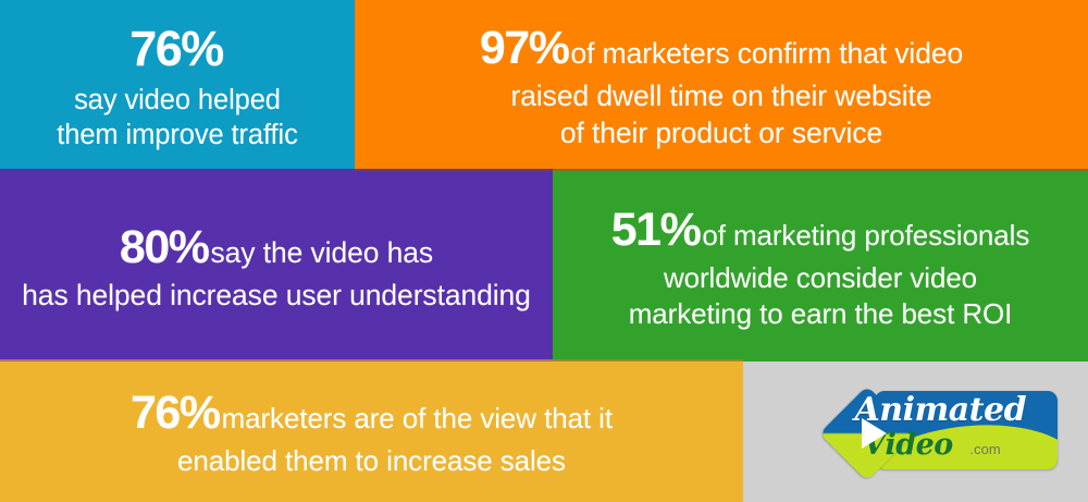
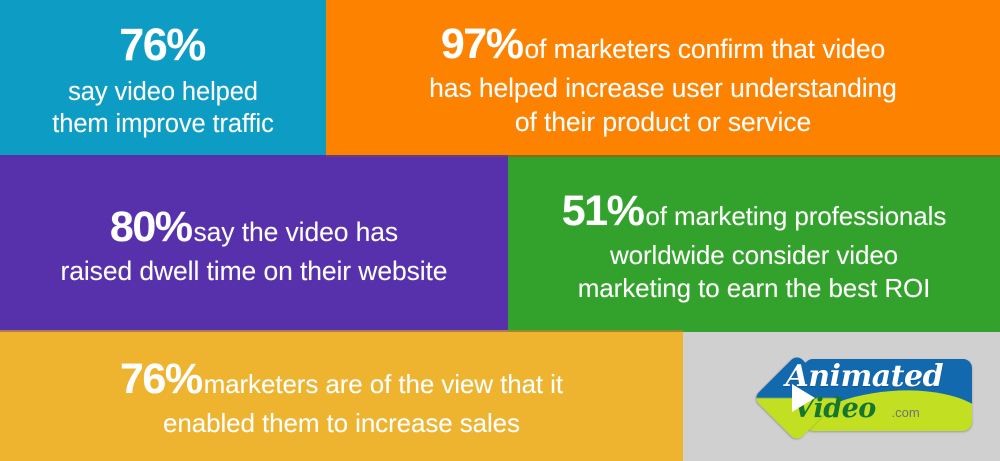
  76%
  say video helped
  them improve traffic
  97%of marketers confirm that video
- raised dwell time on their website
+ has helped increase user understanding
  of their product or service
  80%say the video has
- has helped increase user understanding
+ raised dwell time on their website
  51%of marketing professionals
  worldwide consider video
  marketing to earn the best ROI
  76%marketers are of the view that it
  enabled them to increase sales
  Animated
  Video
  .com
